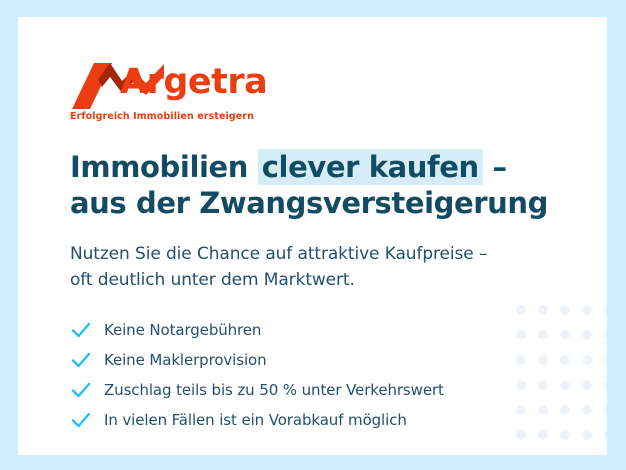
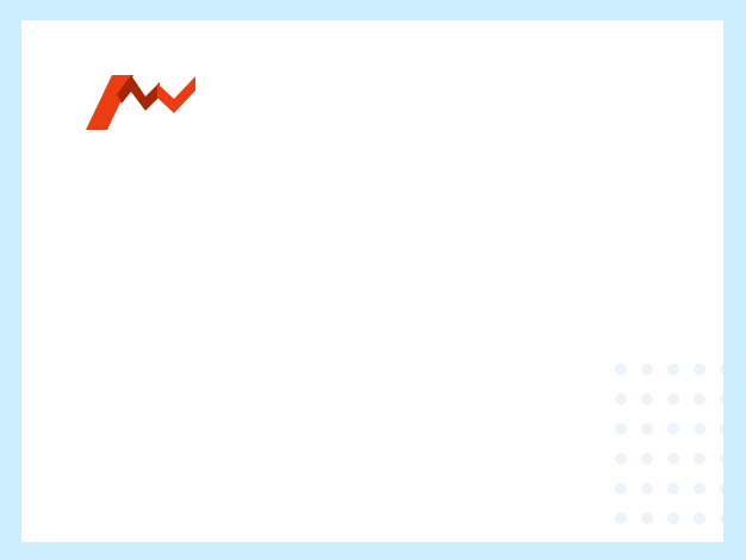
- Argetra
- Erfolgreich Immobilien ersteigern
- Immobilien clever kaufen –
- aus der Zwangsversteigerung
- Nutzen Sie die Chance auf attraktive Kaufpreise –
- oft deutlich unter dem Marktwert.
- Keine Notargebühren
- Keine Maklerprovision
- Zuschlag teils bis zu 50 % unter Verkehrswert
- In vielen Fällen ist ein Vorabkauf möglich
